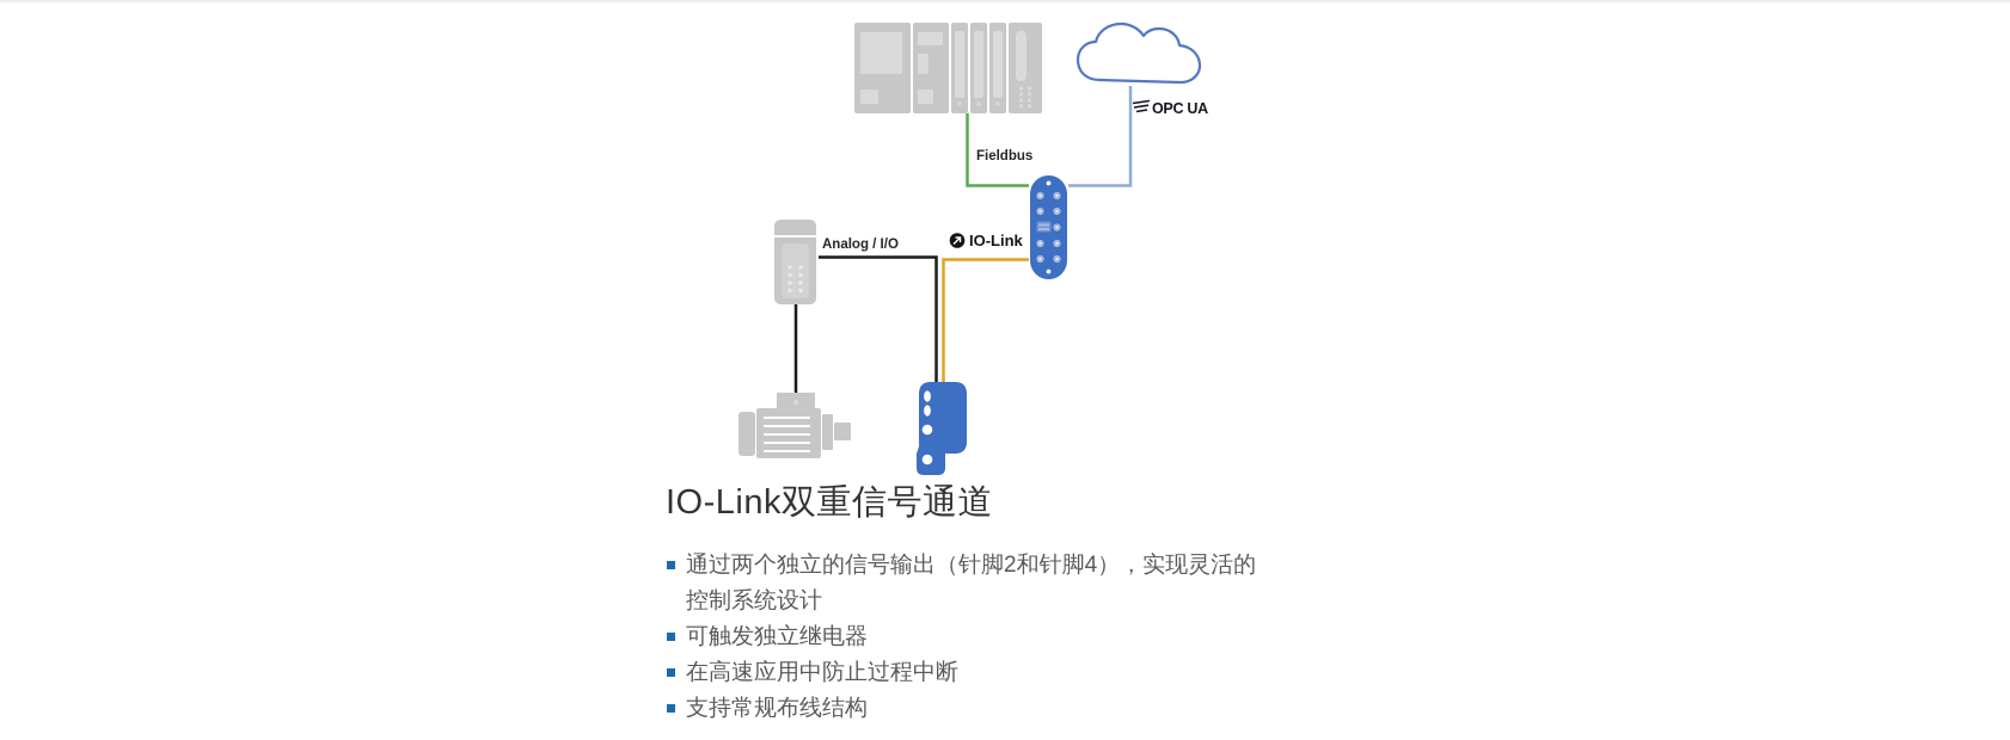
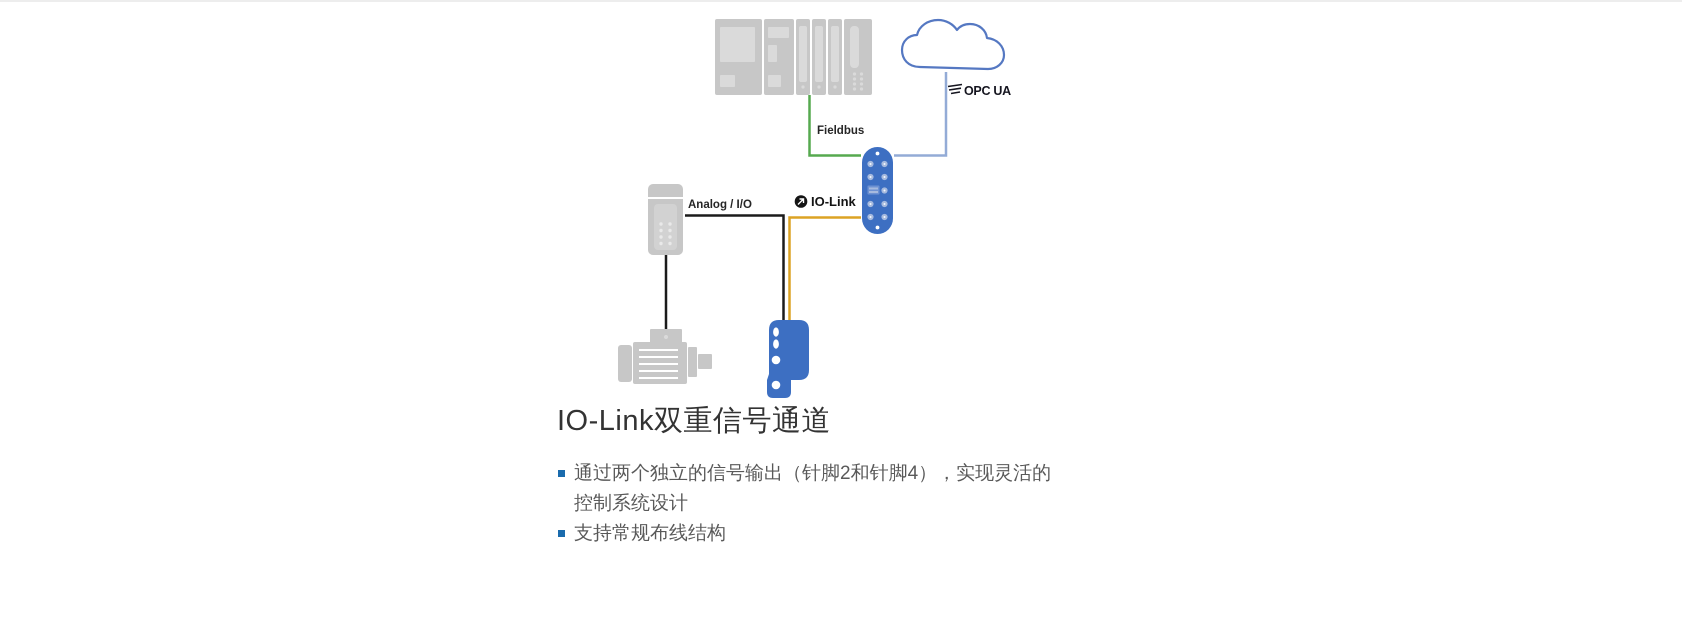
  OPC UA
  Fieldbus
  Analog / I/O
  IO-Link
  IO-Link双重信号通道
  通过两个独立的信号输出（针脚2和针脚4），实现灵活的控制系统设计
- 可触发独立继电器
- 在高速应用中防止过程中断
  支持常规布线结构
